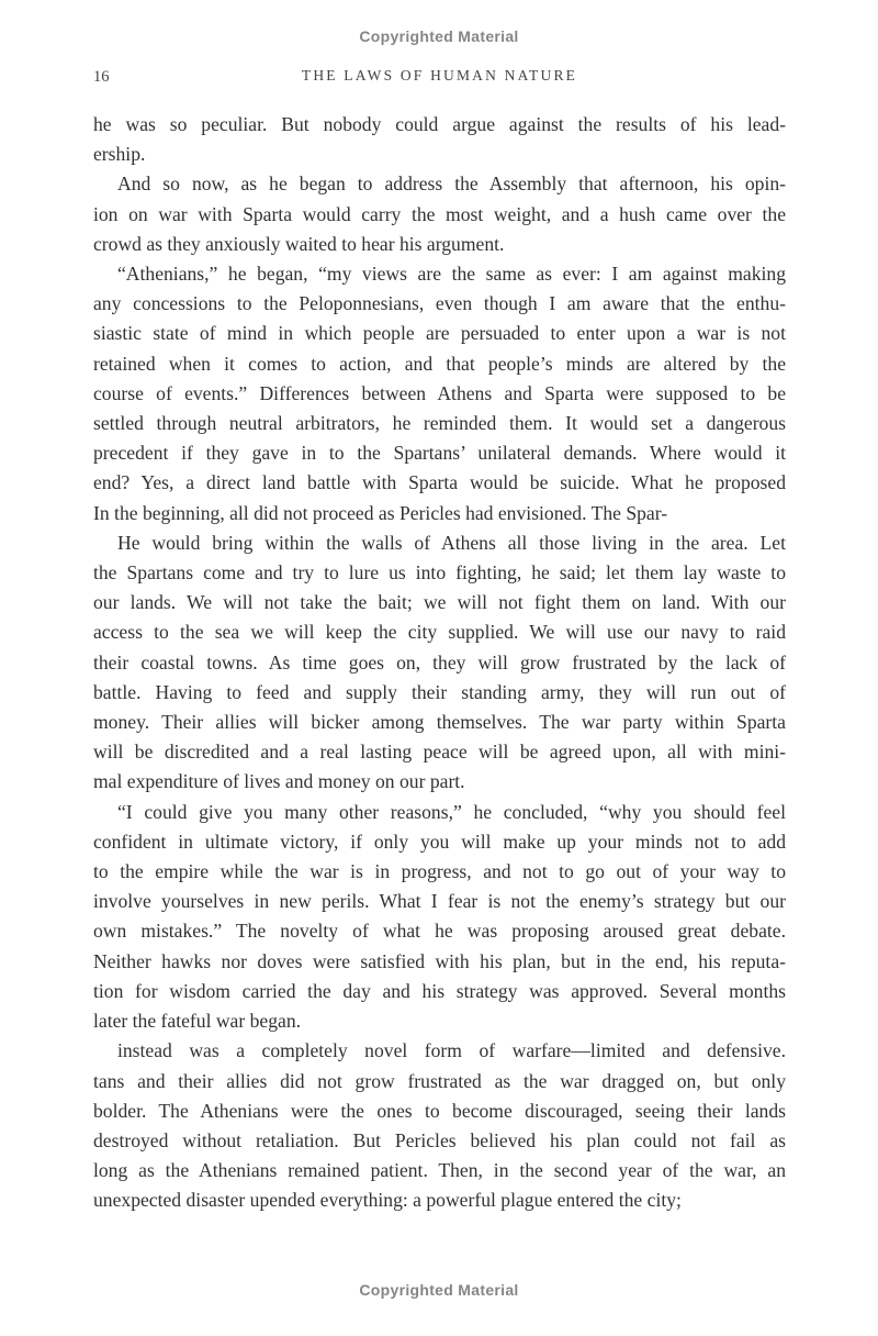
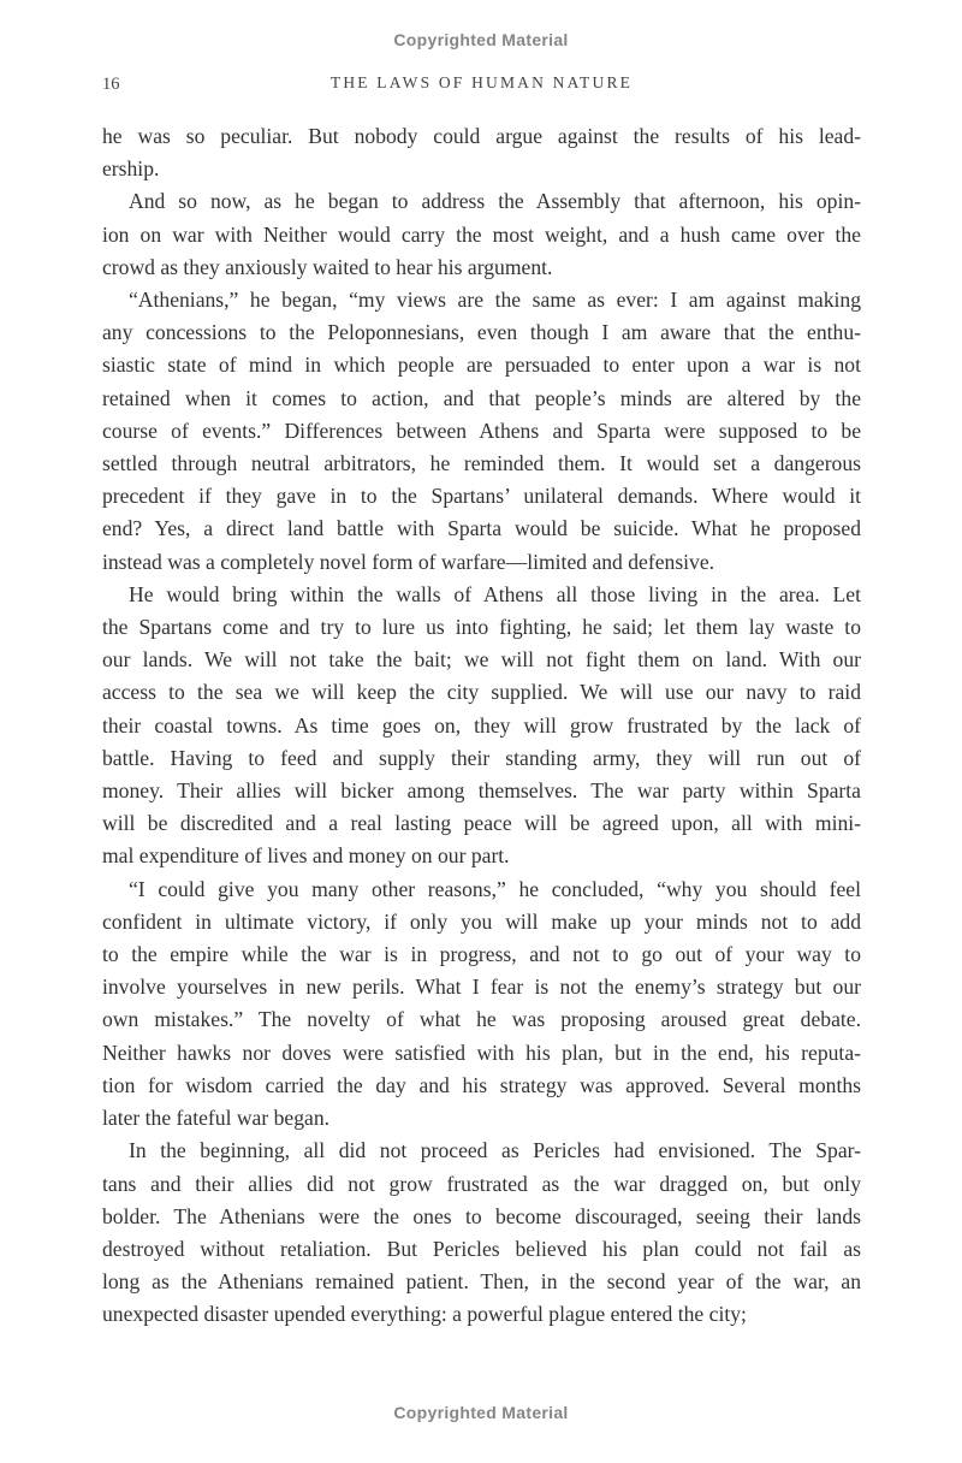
  Copyrighted Material
  16
  THE LAWS OF HUMAN NATURE
  he was so peculiar. But nobody could argue against the results of his lead-
  ership.
  And so now, as he began to address the Assembly that afternoon, his opin-
- ion on war with Sparta would carry the most weight, and a hush came over the
+ ion on war with Neither would carry the most weight, and a hush came over the
  crowd as they anxiously waited to hear his argument.
  “Athenians,” he began, “my views are the same as ever: I am against making
  any concessions to the Peloponnesians, even though I am aware that the enthu-
  siastic state of mind in which people are persuaded to enter upon a war is not
  retained when it comes to action, and that people’s minds are altered by the
  course of events.” Differences between Athens and Sparta were supposed to be
  settled through neutral arbitrators, he reminded them. It would set a dangerous
  precedent if they gave in to the Spartans’ unilateral demands. Where would it
  end? Yes, a direct land battle with Sparta would be suicide. What he proposed
- In the beginning, all did not proceed as Pericles had envisioned. The Spar-
+ instead was a completely novel form of warfare—limited and defensive.
  He would bring within the walls of Athens all those living in the area. Let
  the Spartans come and try to lure us into fighting, he said; let them lay waste to
  our lands. We will not take the bait; we will not fight them on land. With our
  access to the sea we will keep the city supplied. We will use our navy to raid
  their coastal towns. As time goes on, they will grow frustrated by the lack of
  battle. Having to feed and supply their standing army, they will run out of
  money. Their allies will bicker among themselves. The war party within Sparta
  will be discredited and a real lasting peace will be agreed upon, all with mini-
  mal expenditure of lives and money on our part.
  “I could give you many other reasons,” he concluded, “why you should feel
  confident in ultimate victory, if only you will make up your minds not to add
  to the empire while the war is in progress, and not to go out of your way to
  involve yourselves in new perils. What I fear is not the enemy’s strategy but our
  own mistakes.” The novelty of what he was proposing aroused great debate.
  Neither hawks nor doves were satisfied with his plan, but in the end, his reputa-
  tion for wisdom carried the day and his strategy was approved. Several months
  later the fateful war began.
- instead was a completely novel form of warfare—limited and defensive.
+ In the beginning, all did not proceed as Pericles had envisioned. The Spar-
  tans and their allies did not grow frustrated as the war dragged on, but only
  bolder. The Athenians were the ones to become discouraged, seeing their lands
  destroyed without retaliation. But Pericles believed his plan could not fail as
  long as the Athenians remained patient. Then, in the second year of the war, an
  unexpected disaster upended everything: a powerful plague entered the city;
  Copyrighted Material
